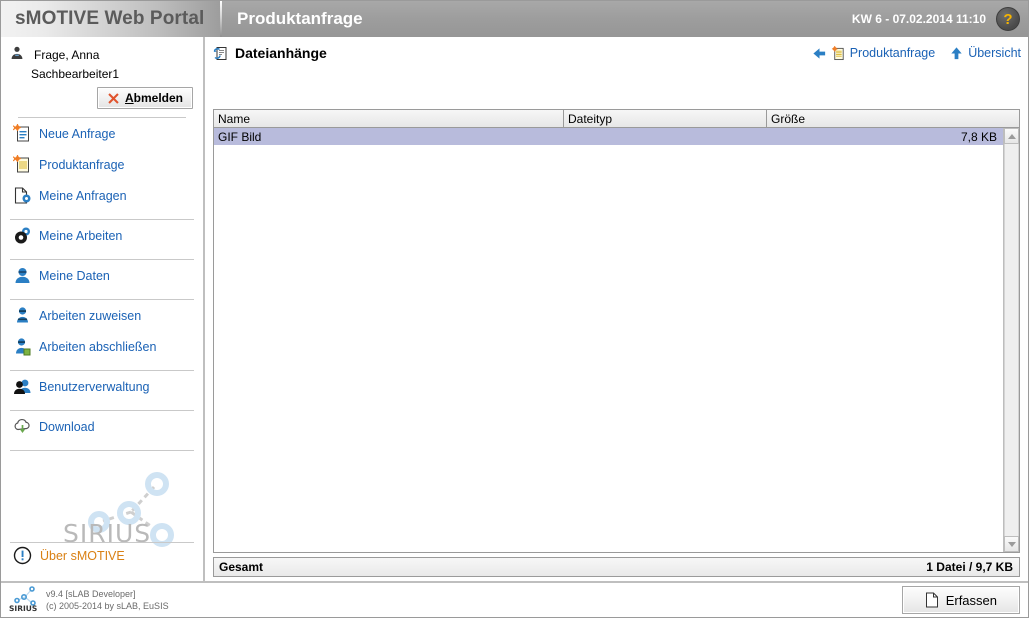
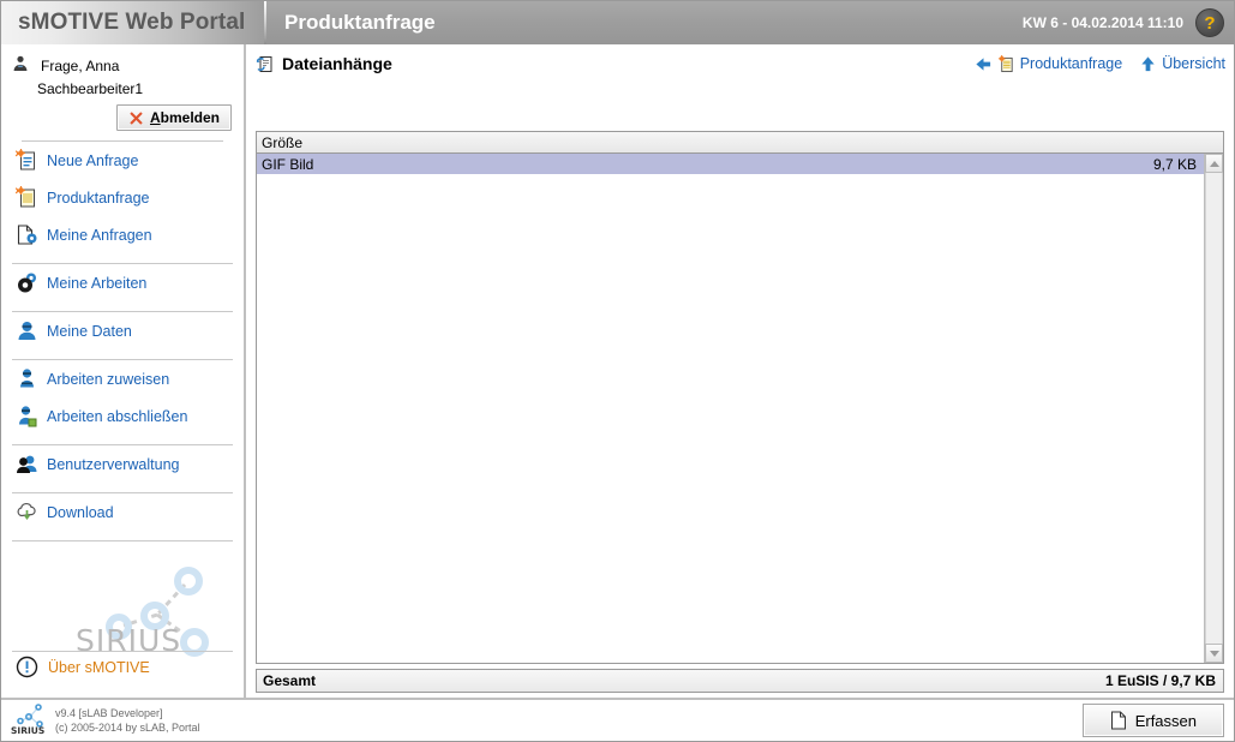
  sMOTIVE Web Portal
  Produktanfrage
- KW 6 - 07.02.2014 11:10
+ KW 6 - 04.02.2014 11:10
  ?
  Frage, Anna
  Sachbearbeiter1
  Abmelden
  Neue Anfrage
  Produktanfrage
  Meine Anfragen
  Meine Arbeiten
  Meine Daten
  Arbeiten zuweisen
  Arbeiten abschließen
  Benutzerverwaltung
  Download
  SIRIUS
  Über sMOTIVE
  Dateianhänge
  Produktanfrage
  Übersicht
- Name
- Dateityp
  Größe
  GIF Bild
- 7,8 KB
+ 9,7 KB
  Gesamt
- 1 Datei / 9,7 KB
+ 1 EuSIS / 9,7 KB
  SIRIUS
  v9.4 [sLAB Developer]
- (c) 2005-2014 by sLAB, EuSIS
+ (c) 2005-2014 by sLAB, Portal
  Erfassen
